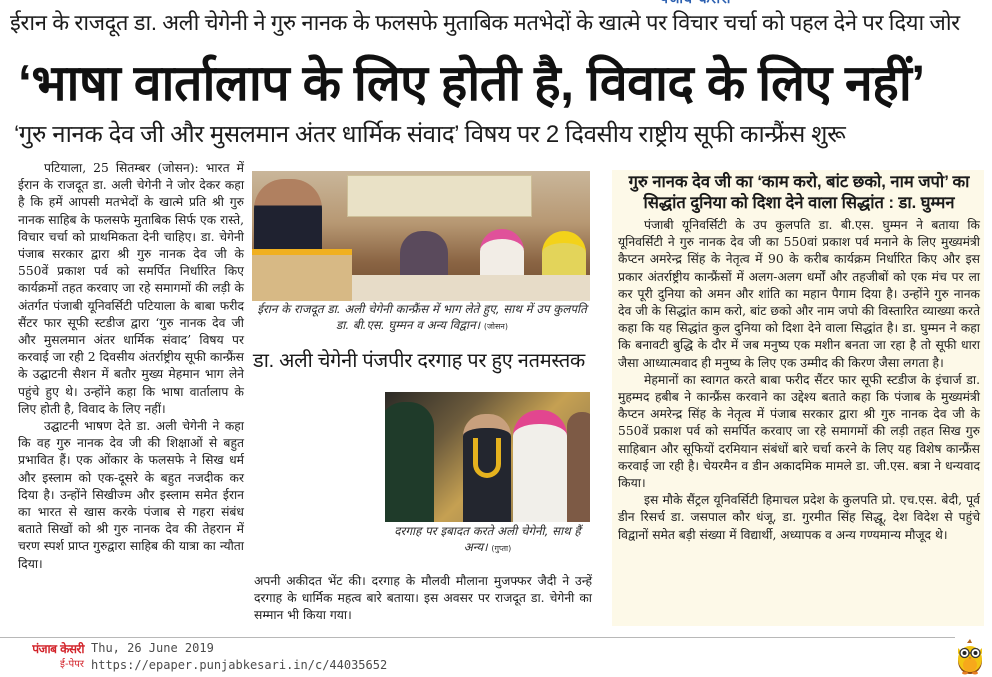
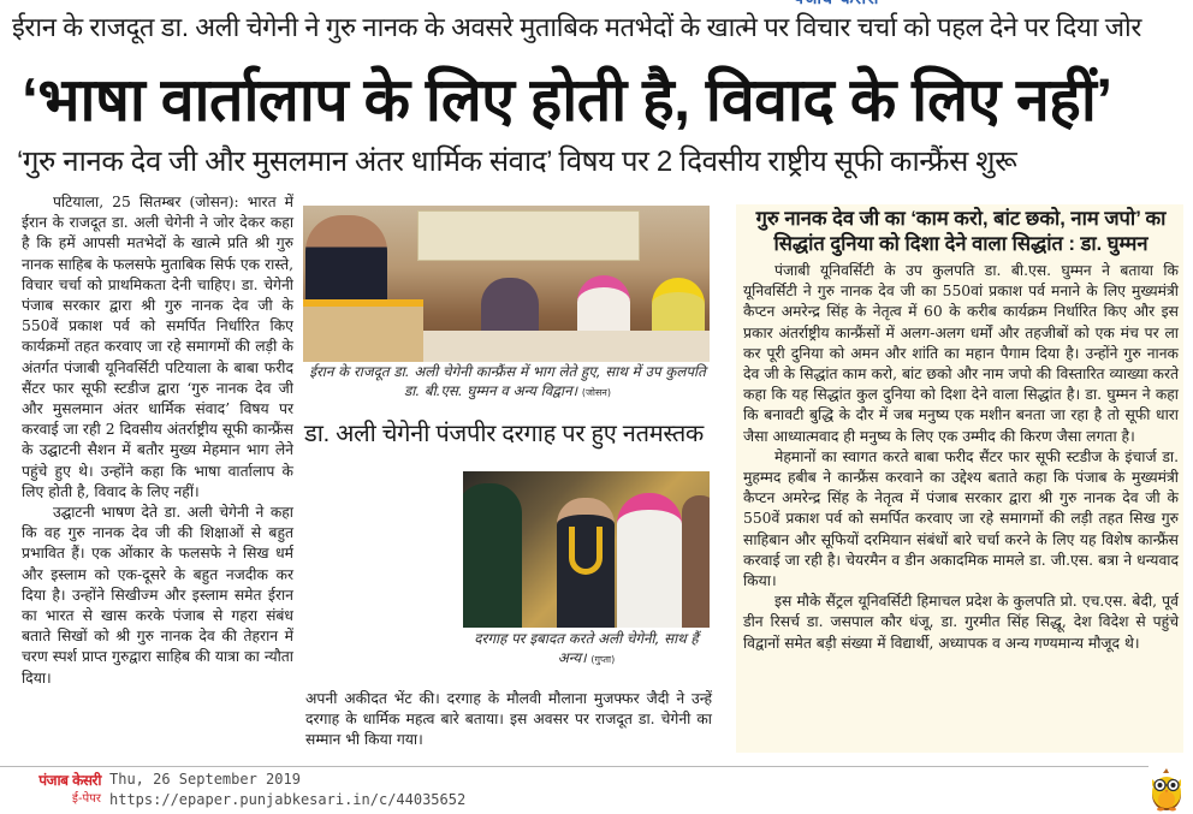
- ईरान के राजदूत डा. अली चेगेनी ने गुरु नानक के फलसफे मुताबिक मतभेदों के खात्मे पर विचार चर्चा को पहल देने पर दिया जोर
+ ईरान के राजदूत डा. अली चेगेनी ने गुरु नानक के अवसरे मुताबिक मतभेदों के खात्मे पर विचार चर्चा को पहल देने पर दिया जोर
  ‘भाषा वार्तालाप के लिए होती है, विवाद के लिए नहीं’
  ‘गुरु नानक देव जी और मुसलमान अंतर धार्मिक संवाद’ विषय पर 2 दिवसीय राष्ट्रीय सूफी कान्फ्रैंस शुरू
  पटियाला, 25 सितम्बर (जोसन): भारत में ईरान के राजदूत डा. अली चेगेनी ने जोर देकर कहा है कि हमें आपसी मतभेदों के खात्मे प्रति श्री गुरु नानक साहिब के फलसफे मुताबिक सिर्फ एक रास्ते, विचार चर्चा को प्राथमिकता देनी चाहिए। डा. चेगेनी पंजाब सरकार द्वारा श्री गुरु नानक देव जी के 550वें प्रकाश पर्व को समर्पित निर्धारित किए कार्यक्रमों तहत करवाए जा रहे समागमों की लड़ी के अंतर्गत पंजाबी यूनिवर्सिटी पटियाला के बाबा फरीद सैंटर फार सूफी स्टडीज द्वारा ‘गुरु नानक देव जी और मुसलमान अंतर धार्मिक संवाद’ विषय पर करवाई जा रही 2 दिवसीय अंतर्राष्ट्रीय सूफी कान्फ्रैंस के उद्घाटनी सैशन में बतौर मुख्य मेहमान भाग लेने पहुंचे हुए थे। उन्होंने कहा कि भाषा वार्तालाप के लिए होती है, विवाद के लिए नहीं।
  उद्घाटनी भाषण देते डा. अली चेगेनी ने कहा कि वह गुरु नानक देव जी की शिक्षाओं से बहुत प्रभावित हैं। एक ओंकार के फलसफे ने सिख धर्म और इस्लाम को एक-दूसरे के बहुत नजदीक कर दिया है। उन्होंने सिखीज्म और इस्लाम समेत ईरान का भारत से खास करके पंजाब से गहरा संबंध बताते सिखों को श्री गुरु नानक देव की तेहरान में चरण स्पर्श प्राप्त गुरुद्वारा साहिब की यात्रा का न्यौता दिया।
  ईरान के राजदूत डा. अली चेगेनी कान्फ्रैंस में भाग लेते हुए, साथ में उप कुलपति डा. बी.एस. घुम्मन व अन्य विद्वान। (जोसन)
  डा. अली चेगेनी पंजपीर दरगाह पर हुए नतमस्तक
  दरगाह पर इबादत करते अली चेगेनी, साथ हैं अन्य। (गुप्ता)
  अपनी अकीदत भेंट की। दरगाह के मौलवी मौलाना मुजफ्फर जैदी ने उन्हें दरगाह के धार्मिक महत्व बारे बताया। इस अवसर पर राजदूत डा. चेगेनी का सम्मान भी किया गया।
  गुरु नानक देव जी का ‘काम करो, बांट छको, नाम जपो’ का सिद्धांत दुनिया को दिशा देने वाला सिद्धांत : डा. घुम्मन
- पंजाबी यूनिवर्सिटी के उप कुलपति डा. बी.एस. घुम्मन ने बताया कि यूनिवर्सिटी ने गुरु नानक देव जी का 550वां प्रकाश पर्व मनाने के लिए मुख्यमंत्री कैप्टन अमरेन्द्र सिंह के नेतृत्व में 90 के करीब कार्यक्रम निर्धारित किए और इस प्रकार अंतर्राष्ट्रीय कान्फ्रैंसों में अलग-अलग धर्मों और तहजीबों को एक मंच पर ला कर पूरी दुनिया को अमन और शांति का महान पैगाम दिया है। उन्होंने गुरु नानक देव जी के सिद्धांत काम करो, बांट छको और नाम जपो की विस्तारित व्याख्या करते कहा कि यह सिद्धांत कुल दुनिया को दिशा देने वाला सिद्धांत है। डा. घुम्मन ने कहा कि बनावटी बुद्धि के दौर में जब मनुष्य एक मशीन बनता जा रहा है तो सूफी धारा जैसा आध्यात्मवाद ही मनुष्य के लिए एक उम्मीद की किरण जैसा लगता है।
+ पंजाबी यूनिवर्सिटी के उप कुलपति डा. बी.एस. घुम्मन ने बताया कि यूनिवर्सिटी ने गुरु नानक देव जी का 550वां प्रकाश पर्व मनाने के लिए मुख्यमंत्री कैप्टन अमरेन्द्र सिंह के नेतृत्व में 60 के करीब कार्यक्रम निर्धारित किए और इस प्रकार अंतर्राष्ट्रीय कान्फ्रैंसों में अलग-अलग धर्मों और तहजीबों को एक मंच पर ला कर पूरी दुनिया को अमन और शांति का महान पैगाम दिया है। उन्होंने गुरु नानक देव जी के सिद्धांत काम करो, बांट छको और नाम जपो की विस्तारित व्याख्या करते कहा कि यह सिद्धांत कुल दुनिया को दिशा देने वाला सिद्धांत है। डा. घुम्मन ने कहा कि बनावटी बुद्धि के दौर में जब मनुष्य एक मशीन बनता जा रहा है तो सूफी धारा जैसा आध्यात्मवाद ही मनुष्य के लिए एक उम्मीद की किरण जैसा लगता है।
  मेहमानों का स्वागत करते बाबा फरीद सैंटर फार सूफी स्टडीज के इंचार्ज डा. मुहम्मद हबीब ने कान्फ्रैंस करवाने का उद्देश्य बताते कहा कि पंजाब के मुख्यमंत्री कैप्टन अमरेन्द्र सिंह के नेतृत्व में पंजाब सरकार द्वारा श्री गुरु नानक देव जी के 550वें प्रकाश पर्व को समर्पित करवाए जा रहे समागमों की लड़ी तहत सिख गुरु साहिबान और सूफियों दरमियान संबंधों बारे चर्चा करने के लिए यह विशेष कान्फ्रैंस करवाई जा रही है। चेयरमैन व डीन अकादमिक मामले डा. जी.एस. बत्रा ने धन्यवाद किया।
  इस मौके सैंट्रल यूनिवर्सिटी हिमाचल प्रदेश के कुलपति प्रो. एच.एस. बेदी, पूर्व डीन रिसर्च डा. जसपाल कौर धंजू, डा. गुरमीत सिंह सिद्धू, देश विदेश से पहुंचे विद्वानों समेत बड़ी संख्या में विद्यार्थी, अध्यापक व अन्य गण्यमान्य मौजूद थे।
  पंजाब केसरी
  ई-पेपर
- Thu, 26 June 2019
+ Thu, 26 September 2019
  https://epaper.punjabkesari.in/c/44035652
